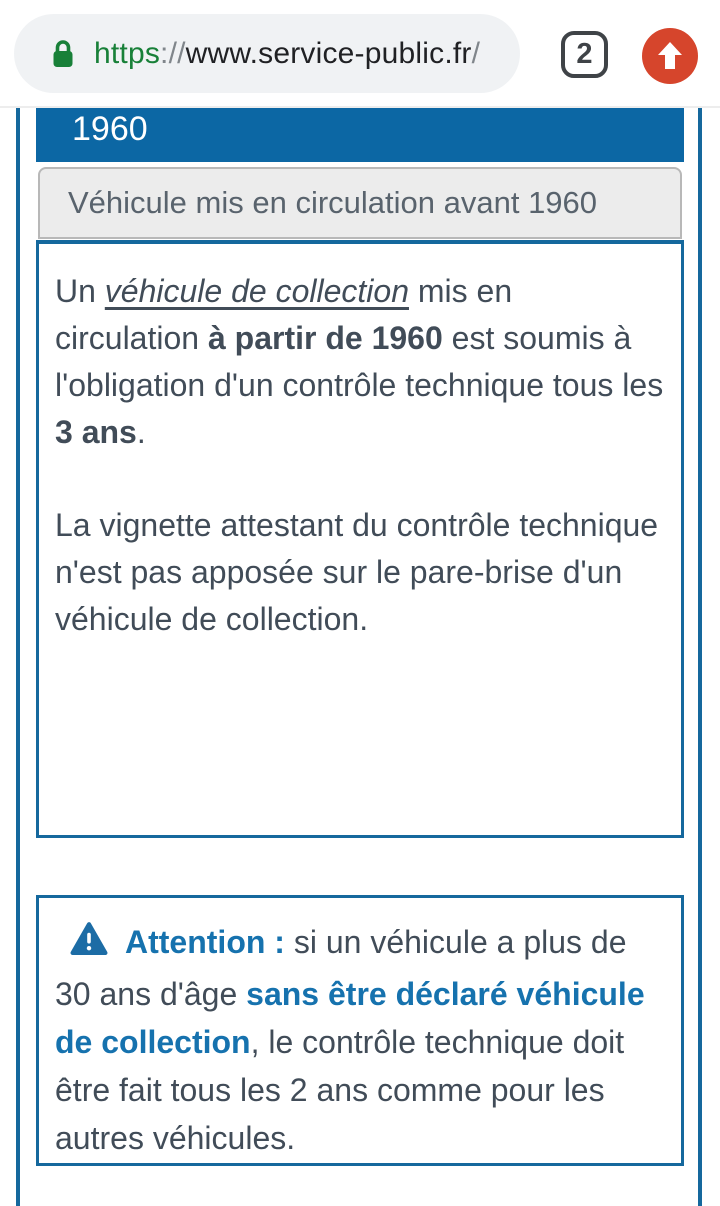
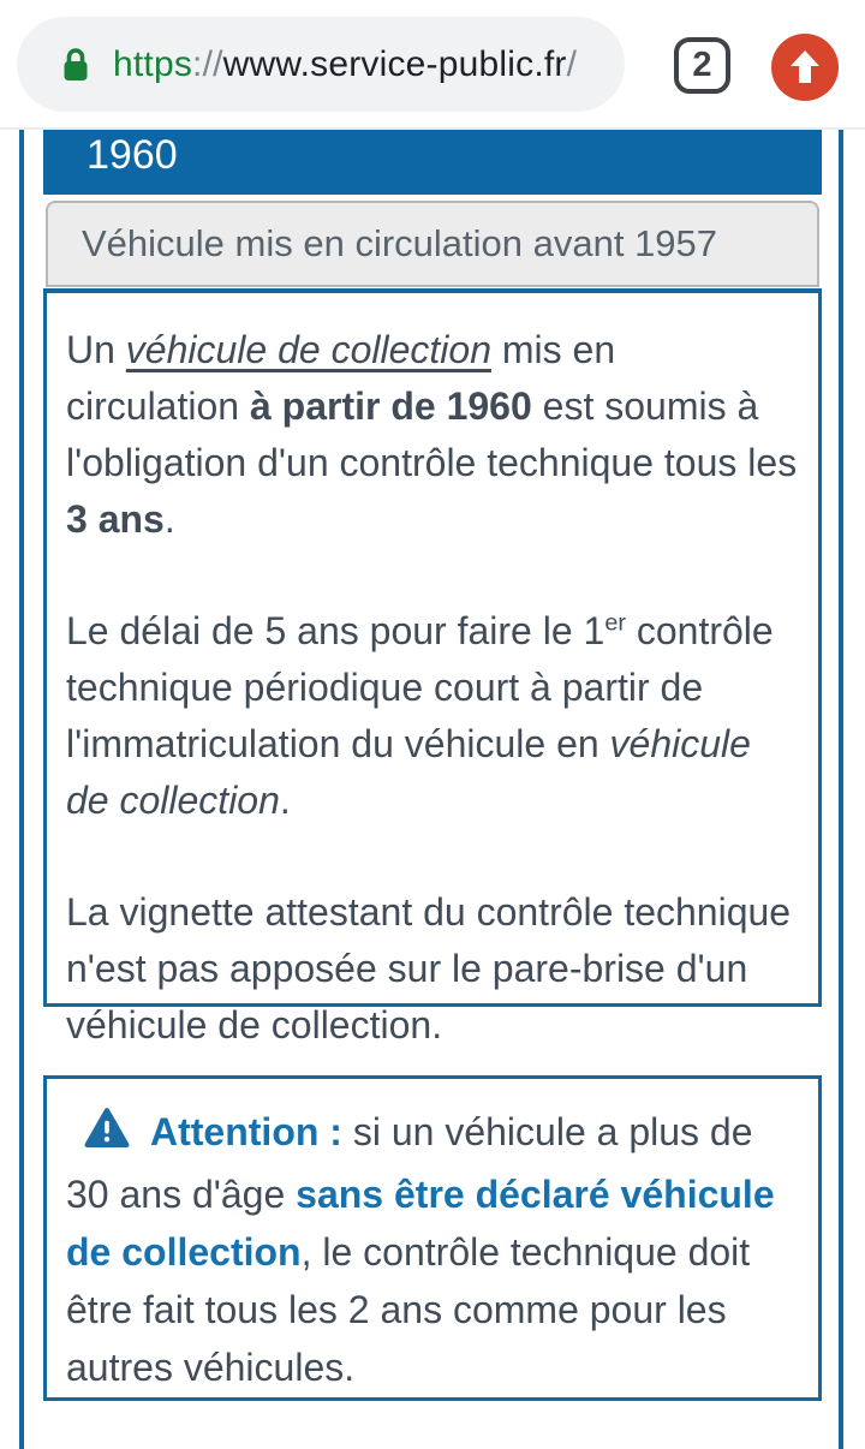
  https://www.service-public.fr/
  2
  1960
- Véhicule mis en circulation avant 1960
+ Véhicule mis en circulation avant 1957
  Un véhicule de collection mis en circulation à partir de 1960 est soumis à l'obligation d'un contrôle technique tous les 3 ans.
+ Le délai de 5 ans pour faire le 1er contrôle technique périodique court à partir de l'immatriculation du véhicule en véhicule de collection.
  La vignette attestant du contrôle technique n'est pas apposée sur le pare-brise d'un véhicule de collection.
  Attention : si un véhicule a plus de 30 ans d'âge sans être déclaré véhicule de collection, le contrôle technique doit être fait tous les 2 ans comme pour les autres véhicules.
